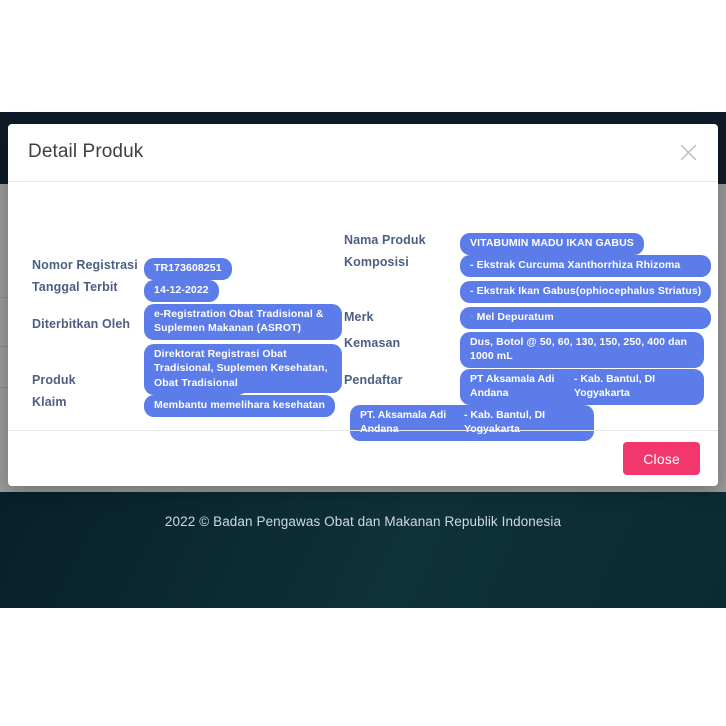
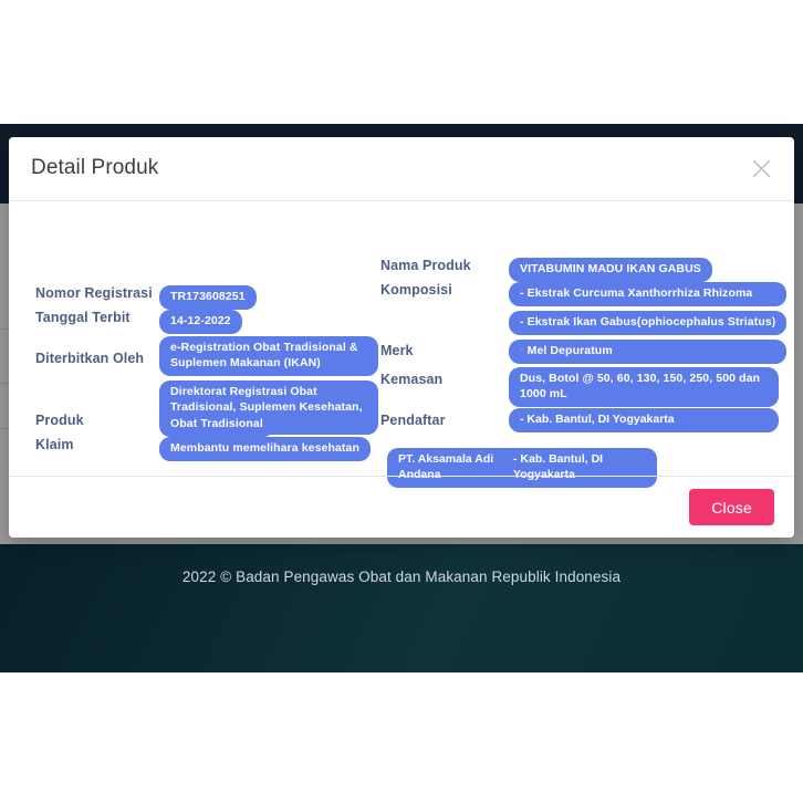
  2022 © Badan Pengawas Obat dan Makanan Republik Indonesia
  Detail Produk
  Nomor Registrasi
  TR173608251
  Tanggal Terbit
  14-12-2022
  Diterbitkan Oleh
- e-Registration Obat Tradisional & Suplemen Makanan (ASROT)
+ e-Registration Obat Tradisional & Suplemen Makanan (IKAN)
  Direktorat Registrasi Obat Tradisional, Suplemen Kesehatan,
  Produk
  Obat Tradisional
  Klaim
  Membantu memelihara kesehatan
  Nama Produk
  VITABUMIN MADU IKAN GABUS
  Komposisi
  - Ekstrak Curcuma Xanthorrhiza Rhizoma
  - Ekstrak Ikan Gabus(ophiocephalus Striatus)
  Mel Depuratum
  Merk
  Kemasan
- Dus, Botol @ 50, 60, 130, 150, 250, 400 dan 1000 mL
+ Dus, Botol @ 50, 60, 130, 150, 250, 500 dan 1000 mL
  Pendaftar
- PT Aksamala Adi Andana
  - Kab. Bantul, DI Yogyakarta
  PT. Aksamala Adi Andana
  - Kab. Bantul, DI Yogyakarta
  Close
